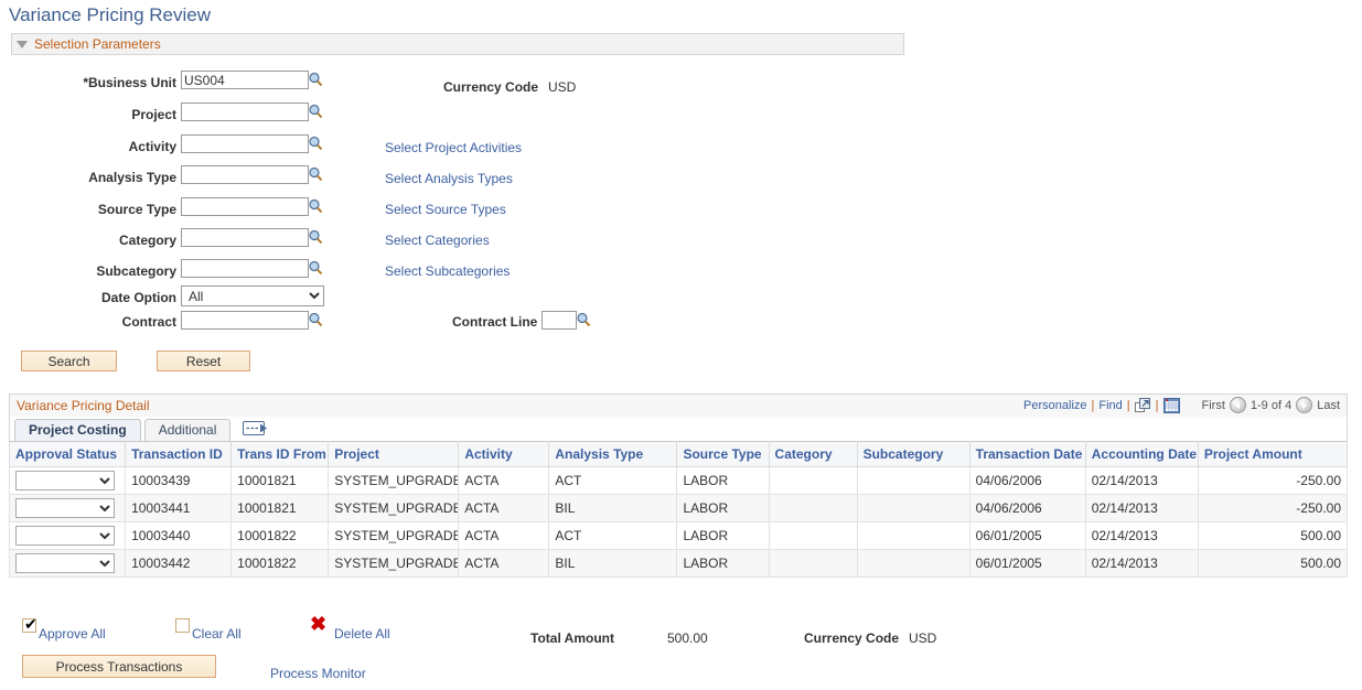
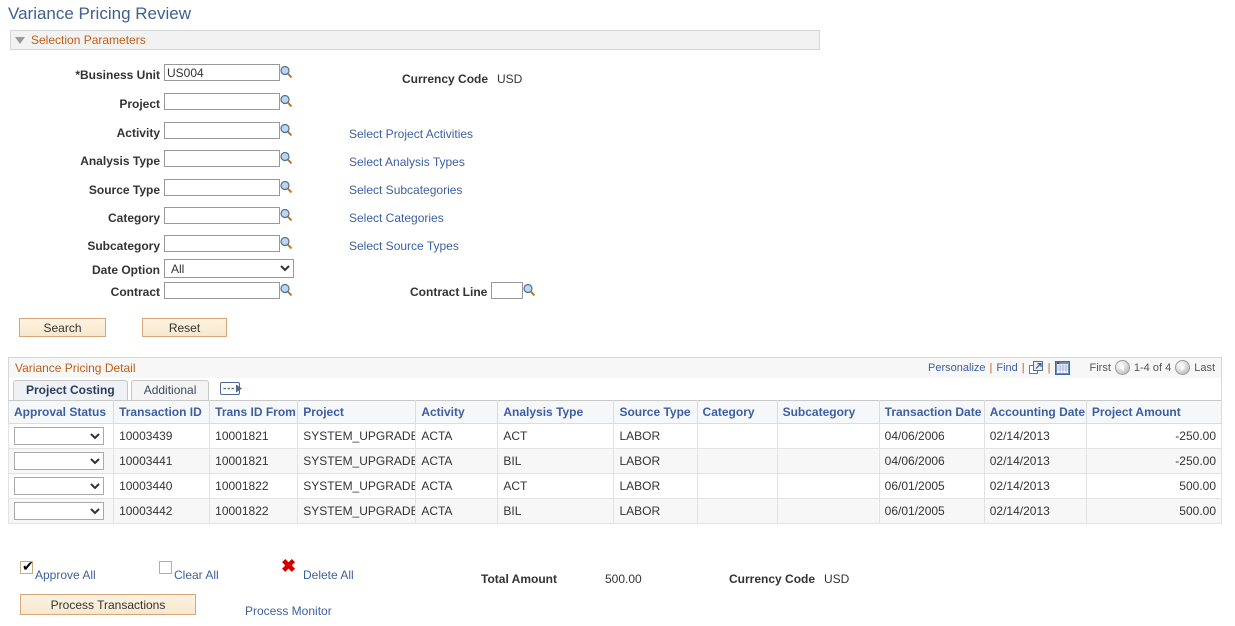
  Variance Pricing Review
  Selection Parameters
  *Business Unit
  US004
  Project
  Activity
  Analysis Type
  Source Type
  Category
  Subcategory
  Date Option
  All
  Contract
  Currency Code
  USD
  Select Project Activities
  Select Analysis Types
- Select Source Types
+ Select Subcategories
  Select Categories
- Select Subcategories
+ Select Source Types
  Contract Line
  Search
  Reset
  Variance Pricing Detail
  Personalize
  |
  Find
  |
  |
  First
- 1-9 of 4
+ 1-4 of 4
  Last
  Project Costing
  Additional
  Approval Status	Transaction ID	Trans ID From	Project	Activity	Analysis Type	Source Type	Category	Subcategory	Transaction Date	Accounting Date	Project Amount
  	10003439	10001821	SYSTEM_UPGRADE	ACTA	ACT	LABOR			04/06/2006	02/14/2013	-250.00
  	10003441	10001821	SYSTEM_UPGRADE	ACTA	BIL	LABOR			04/06/2006	02/14/2013	-250.00
  	10003440	10001822	SYSTEM_UPGRADE	ACTA	ACT	LABOR			06/01/2005	02/14/2013	500.00
  	10003442	10001822	SYSTEM_UPGRADE	ACTA	BIL	LABOR			06/01/2005	02/14/2013	500.00
  ✔
  Approve All
  Clear All
  ✖
  Delete All
  Total Amount
  500.00
  Currency Code
  USD
  Process Transactions
  Process Monitor
